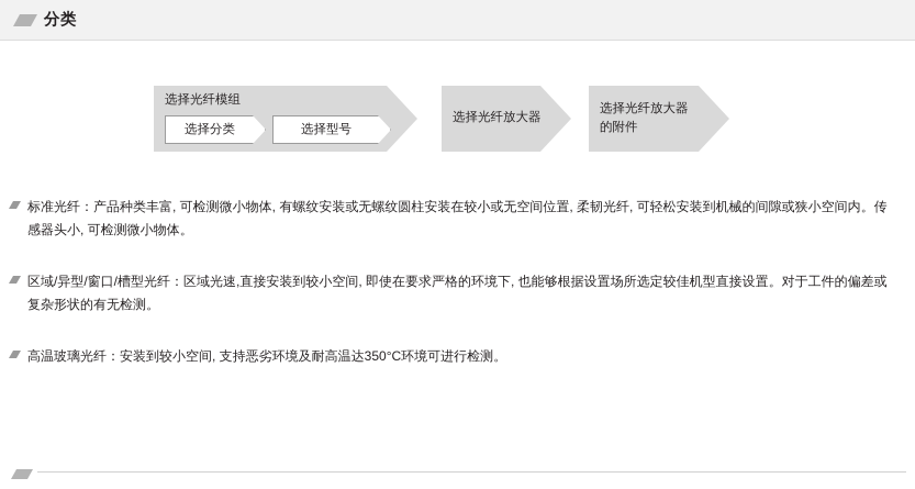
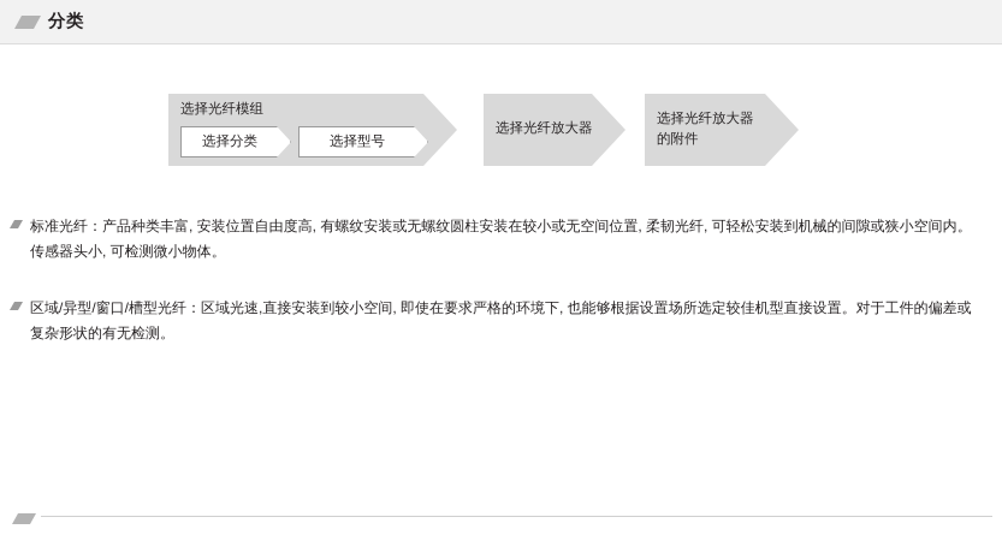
  分类
  选择光纤模组
  选择分类
  选择型号
  选择光纤放大器
  选择光纤放大器
  的附件
- 标准光纤：产品种类丰富, 可检测微小物体, 有螺纹安装或无螺纹圆柱安装在较小或无空间位置, 柔韧光纤, 可轻松安装到机械的间隙或狭小空间内。传感器头小, 可检测微小物体。
+ 标准光纤：产品种类丰富, 安装位置自由度高, 有螺纹安装或无螺纹圆柱安装在较小或无空间位置, 柔韧光纤, 可轻松安装到机械的间隙或狭小空间内。传感器头小, 可检测微小物体。
  区域/异型/窗口/槽型光纤：区域光速,直接安装到较小空间, 即使在要求严格的环境下, 也能够根据设置场所选定较佳机型直接设置。对于工件的偏差或复杂形状的有无检测。
- 高温玻璃光纤：安装到较小空间, 支持恶劣环境及耐高温达350°C环境可进行检测。
